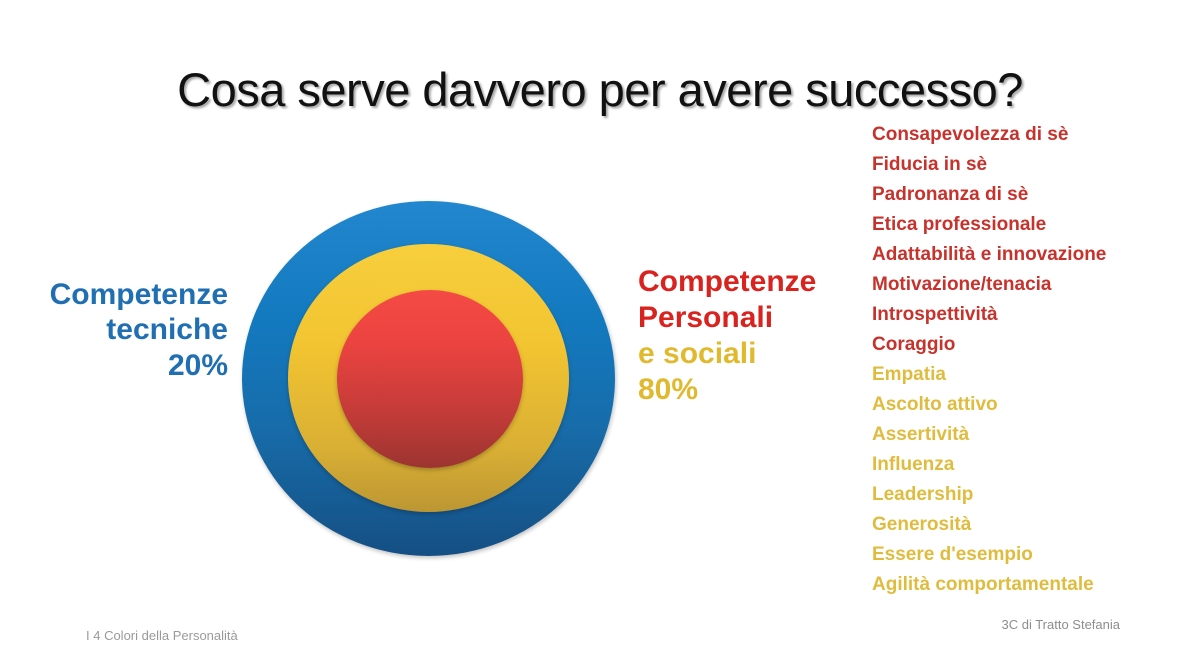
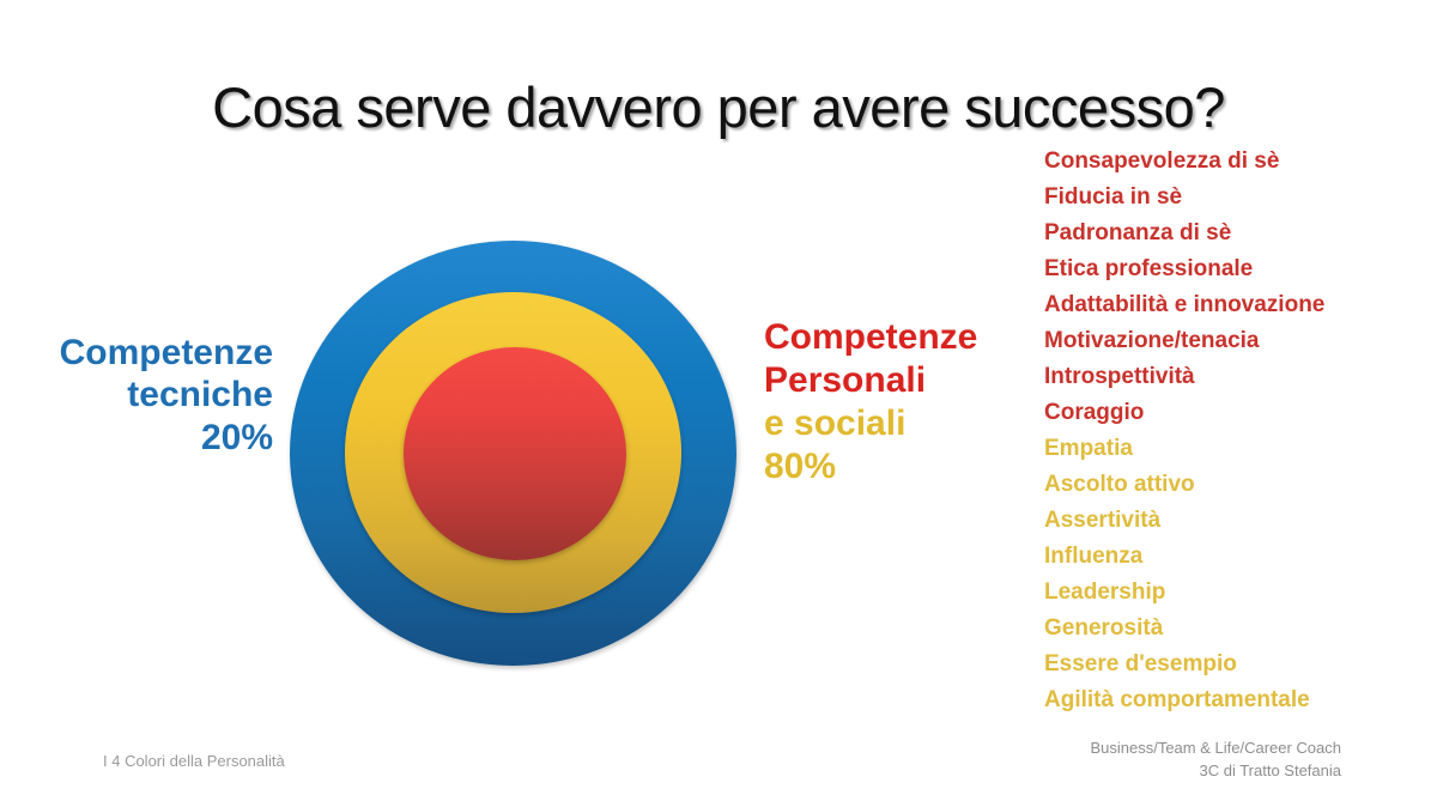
  Cosa serve davvero per avere successo?
  Competenze
  tecniche
  20%
  Competenze
  Personali
  e sociali
  80%
  Consapevolezza di sè
  Fiducia in sè
  Padronanza di sè
  Etica professionale
  Adattabilità e innovazione
  Motivazione/tenacia
  Introspettività
  Coraggio
  Empatia
  Ascolto attivo
  Assertività
  Influenza
  Leadership
  Generosità
  Essere d'esempio
  Agilità comportamentale
  I 4 Colori della Personalità
+ Business/Team & Life/Career Coach
  3C di Tratto Stefania
